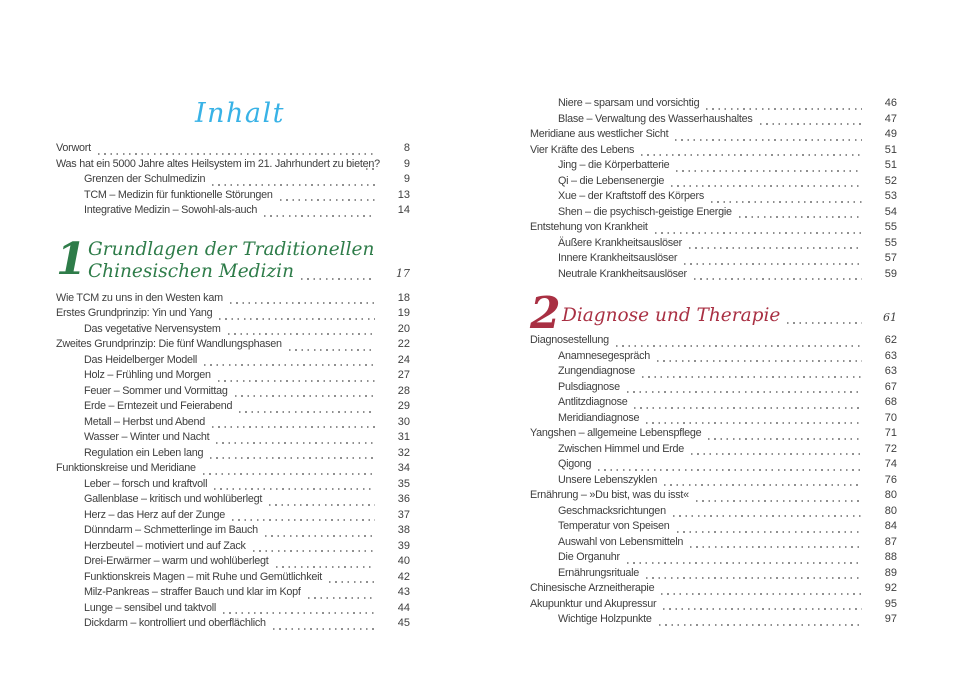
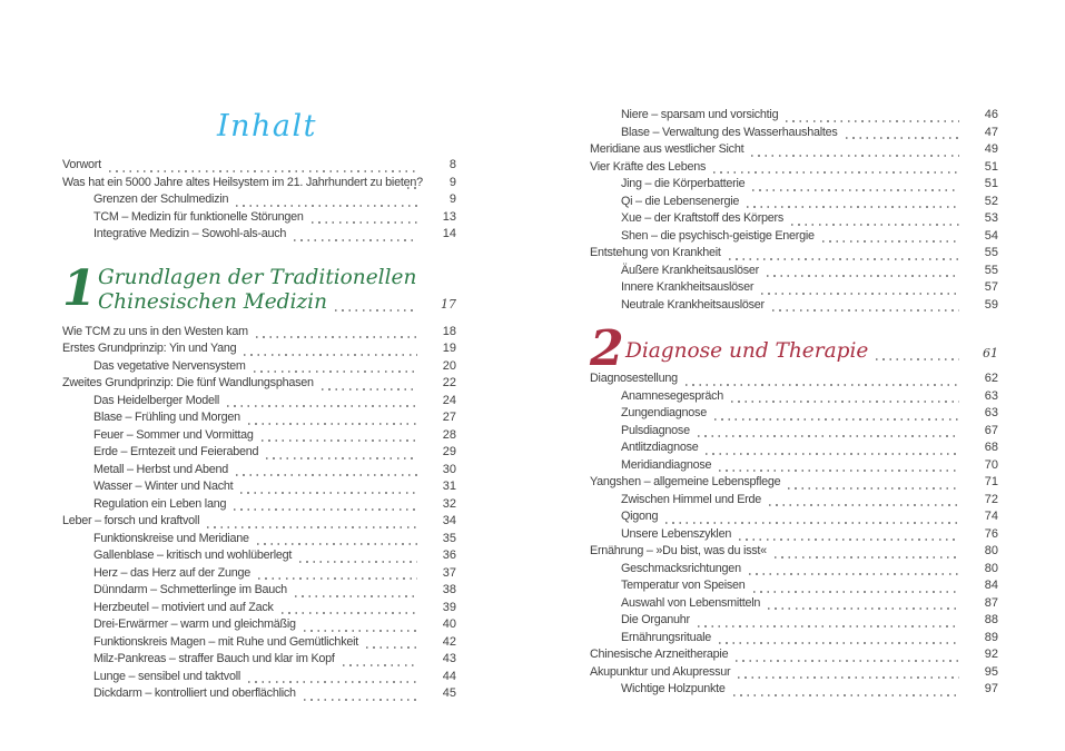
  Inhalt
  Vorwort
  8
  Was hat ein 5000 Jahre altes Heilsystem im 21. Jahrhundert zu bieten?
  9
  Grenzen der Schulmedizin
  9
  TCM – Medizin für funktionelle Störungen
  13
  Integrative Medizin – Sowohl-als-auch
  14
  1
  Grundlagen der Traditionellen
  Chinesischen Medizin
  17
  Wie TCM zu uns in den Westen kam
  18
  Erstes Grundprinzip: Yin und Yang
  19
  Das vegetative Nervensystem
  20
  Zweites Grundprinzip: Die fünf Wandlungsphasen
  22
  Das Heidelberger Modell
  24
- Holz – Frühling und Morgen
+ Blase – Frühling und Morgen
  27
  Feuer – Sommer und Vormittag
  28
  Erde – Erntezeit und Feierabend
  29
  Metall – Herbst und Abend
  30
  Wasser – Winter und Nacht
  31
  Regulation ein Leben lang
  32
- Funktionskreise und Meridiane
+ Leber – forsch und kraftvoll
  34
- Leber – forsch und kraftvoll
+ Funktionskreise und Meridiane
  35
  Gallenblase – kritisch und wohlüberlegt
  36
  Herz – das Herz auf der Zunge
  37
  Dünndarm – Schmetterlinge im Bauch
  38
  Herzbeutel – motiviert und auf Zack
  39
- Drei-Erwärmer – warm und wohlüberlegt
+ Drei-Erwärmer – warm und gleichmäßig
  40
  Funktionskreis Magen – mit Ruhe und Gemütlichkeit
  42
  Milz-Pankreas – straffer Bauch und klar im Kopf
  43
  Lunge – sensibel und taktvoll
  44
  Dickdarm – kontrolliert und oberflächlich
  45
  Niere – sparsam und vorsichtig
  46
  Blase – Verwaltung des Wasserhaushaltes
  47
  Meridiane aus westlicher Sicht
  49
  Vier Kräfte des Lebens
  51
  Jing – die Körperbatterie
  51
  Qi – die Lebensenergie
  52
  Xue – der Kraftstoff des Körpers
  53
  Shen – die psychisch-geistige Energie
  54
  Entstehung von Krankheit
  55
  Äußere Krankheitsauslöser
  55
  Innere Krankheitsauslöser
  57
  Neutrale Krankheitsauslöser
  59
  2
  Diagnose und Therapie
  61
  Diagnosestellung
  62
  Anamnesegespräch
  63
  Zungendiagnose
  63
  Pulsdiagnose
  67
  Antlitzdiagnose
  68
  Meridiandiagnose
  70
  Yangshen – allgemeine Lebenspflege
  71
  Zwischen Himmel und Erde
  72
  Qigong
  74
  Unsere Lebenszyklen
  76
  Ernährung – »Du bist, was du isst«
  80
  Geschmacksrichtungen
  80
  Temperatur von Speisen
  84
  Auswahl von Lebensmitteln
  87
  Die Organuhr
  88
  Ernährungsrituale
  89
  Chinesische Arzneitherapie
  92
  Akupunktur und Akupressur
  95
  Wichtige Holzpunkte
  97
